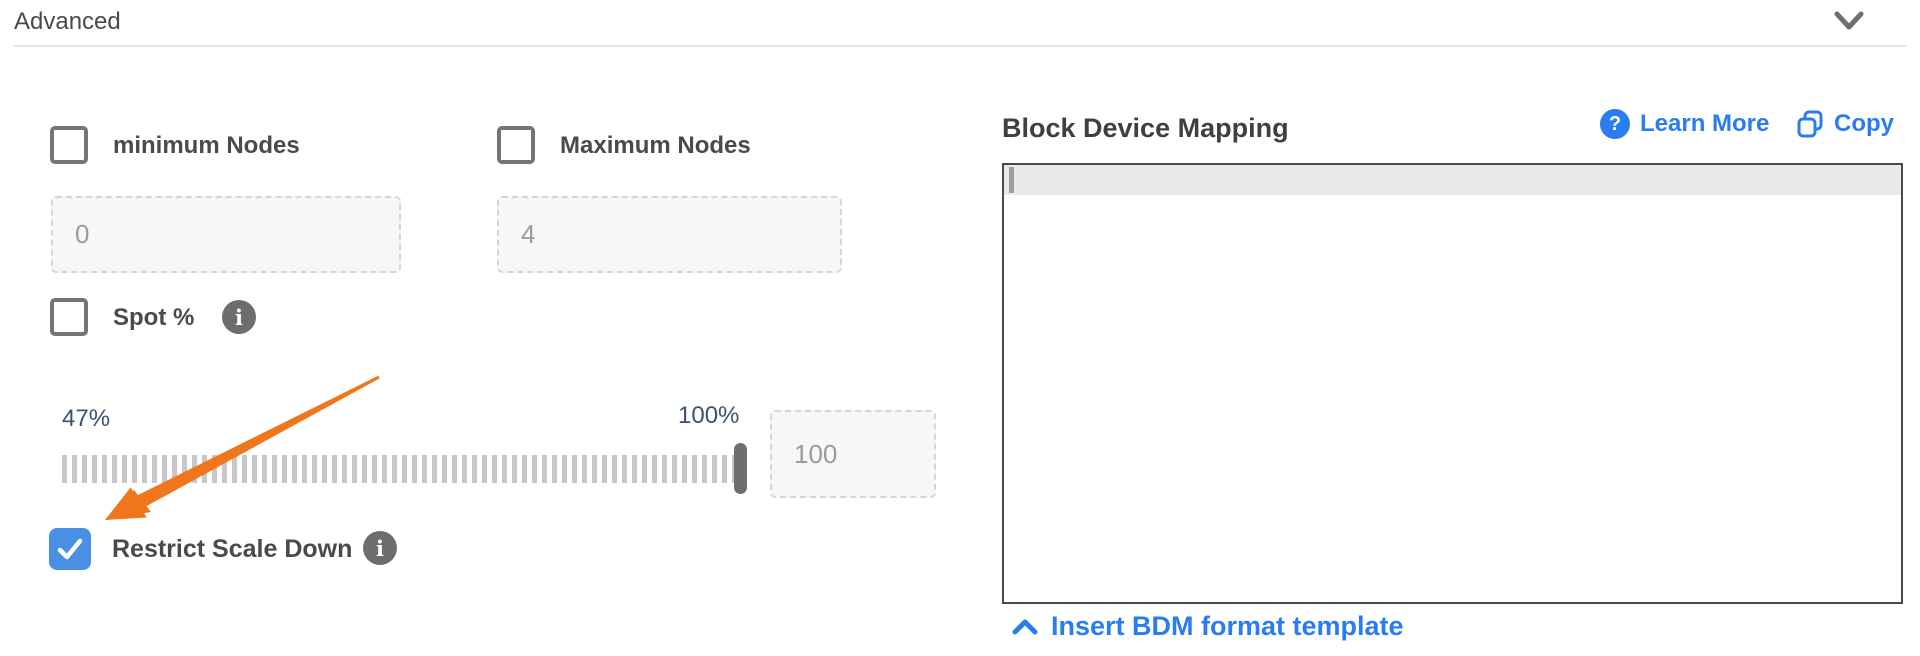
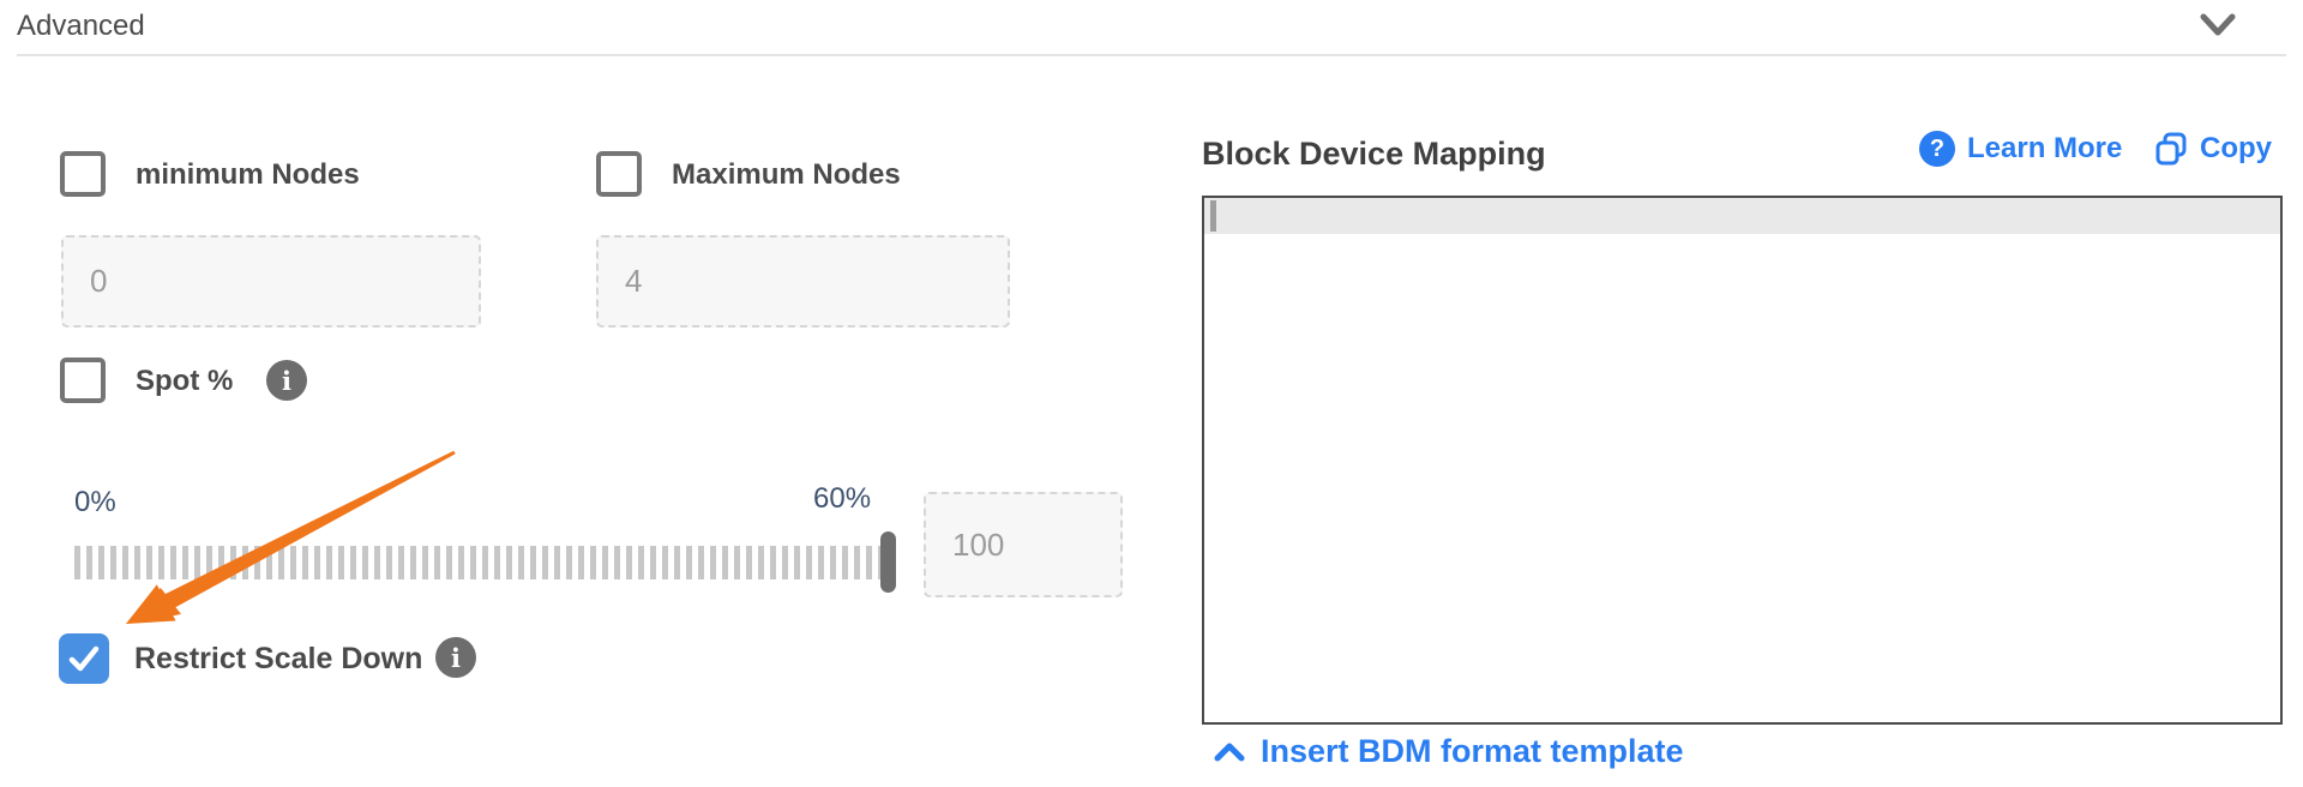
  Advanced
  minimum Nodes
  Maximum Nodes
  0
  4
  Spot %
  i
- 47%
+ 0%
- 100%
+ 60%
  100
  Restrict Scale Down
  i
  Block Device Mapping
  ?
  Learn More
  Copy
  Insert BDM format template
